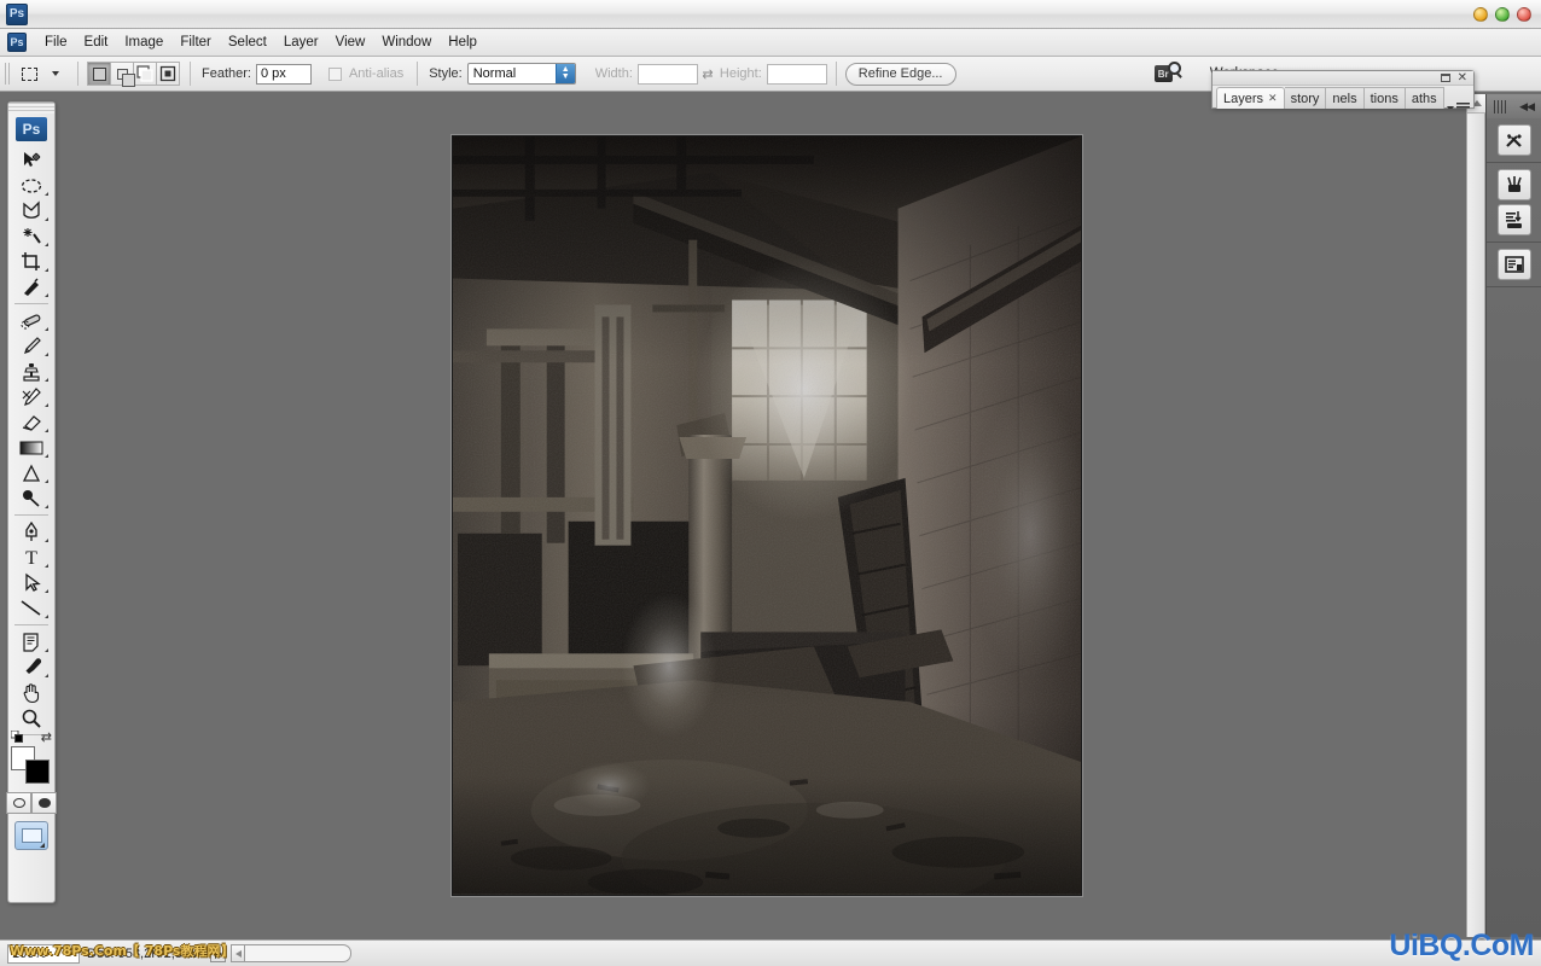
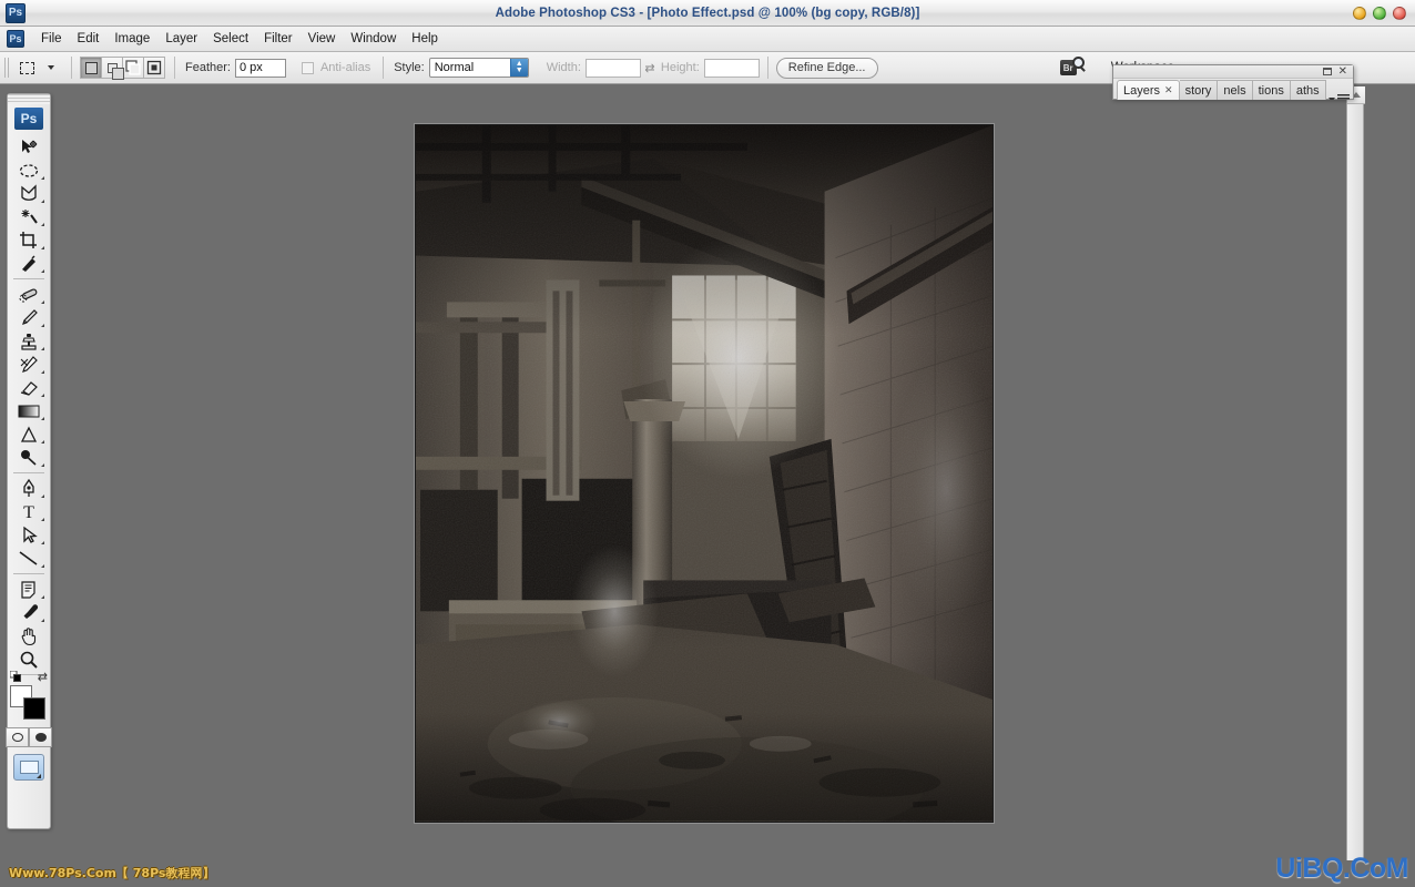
  Ps
+ Adobe Photoshop CS3 - [Photo Effect.psd @ 100% (bg copy, RGB/8)]
  Ps
  File
  Edit
  Image
- Filter
+ Layer
  Select
- Layer
+ Filter
  View
  Window
  Help
  Feather:
  0 px
  Anti-alias
  Style:
  Normal
  Width:
  ⇄
  Height:
  Refine Edge...
  Br
- ◀◀
  Ps
  T
  ⇄
  ✕
  Layers
  ✕
  story
  nels
  tions
  aths
- 100%
- Doc: 958,2K/2,81M
  Www.78Ps.Com【 78Ps教程网】
  UiBQ.CoM
